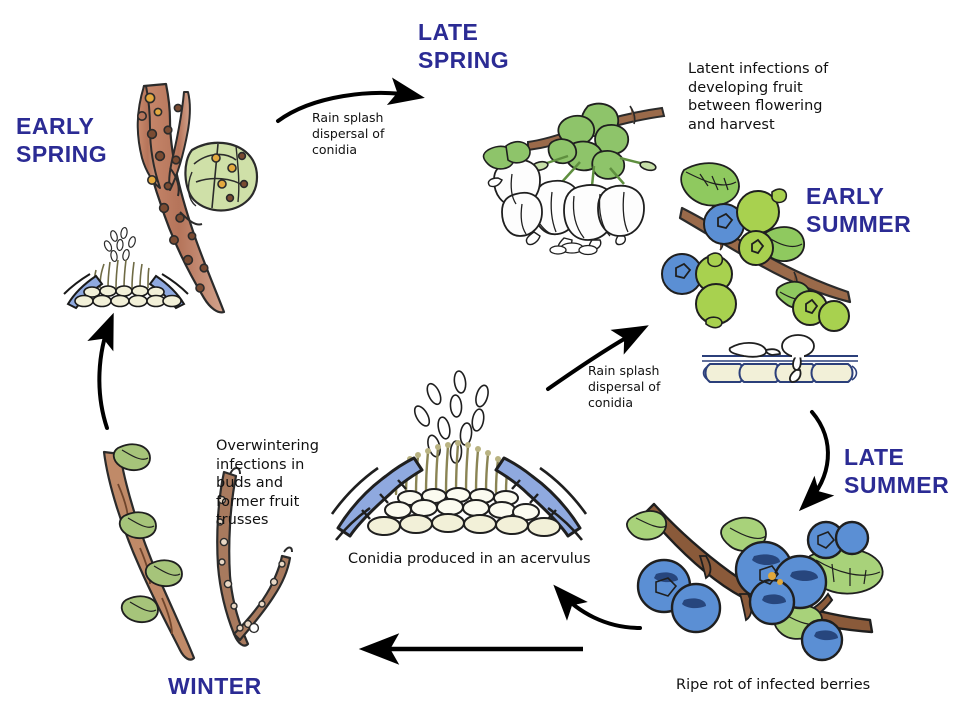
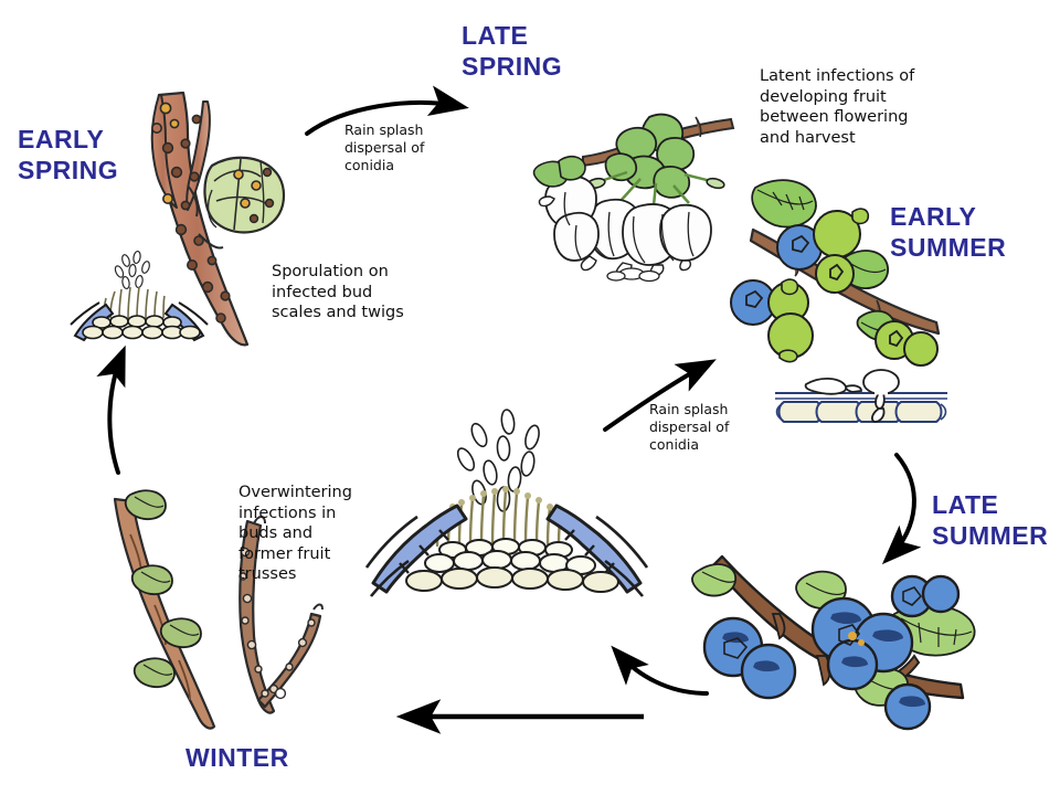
  EARLY
  SPRING
  LATE
  SPRING
  EARLY
  SUMMER
  LATE
  SUMMER
  WINTER
+ Sporulation on
+ infected bud
+ scales and twigs
  Rain splash
  dispersal of
  conidia
  Latent infections of
  developing fruit
  between flowering
  and harvest
  Rain splash
  dispersal of
  conidia
  Overwintering
  infections in
  buds and
  former fruit
  trusses
- Conidia produced in an acervulus
- Ripe rot of infected berries
